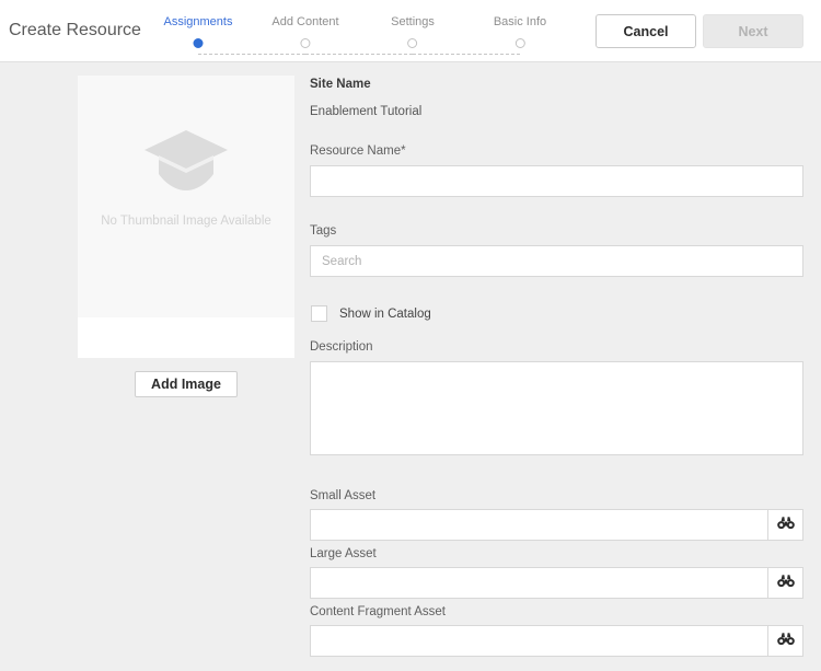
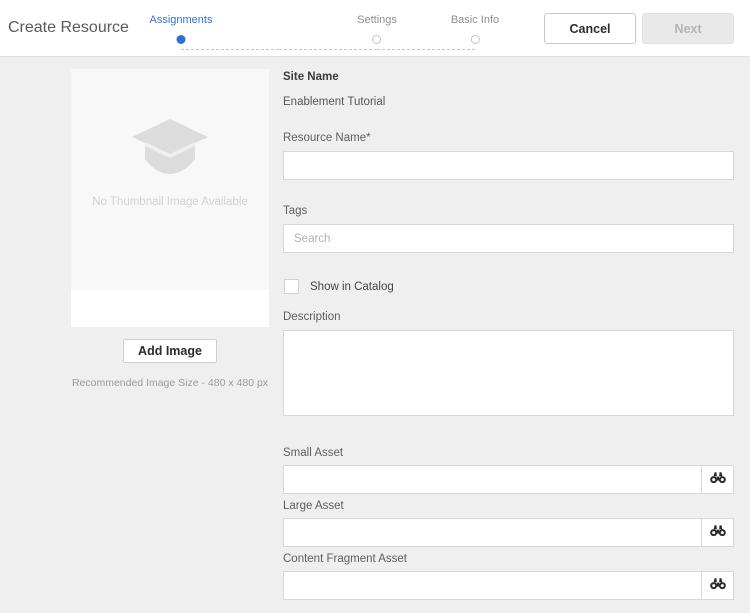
  Create Resource
  Assignments
- Add Content
  Settings
  Basic Info
  Cancel
  Next
  No Thumbnail Image Available
  Add Image
+ Recommended Image Size - 480 x 480 px
  Site Name
  Enablement Tutorial
  Resource Name*
  Tags
  Search
  Show in Catalog
  Description
  Small Asset
  Large Asset
  Content Fragment Asset
